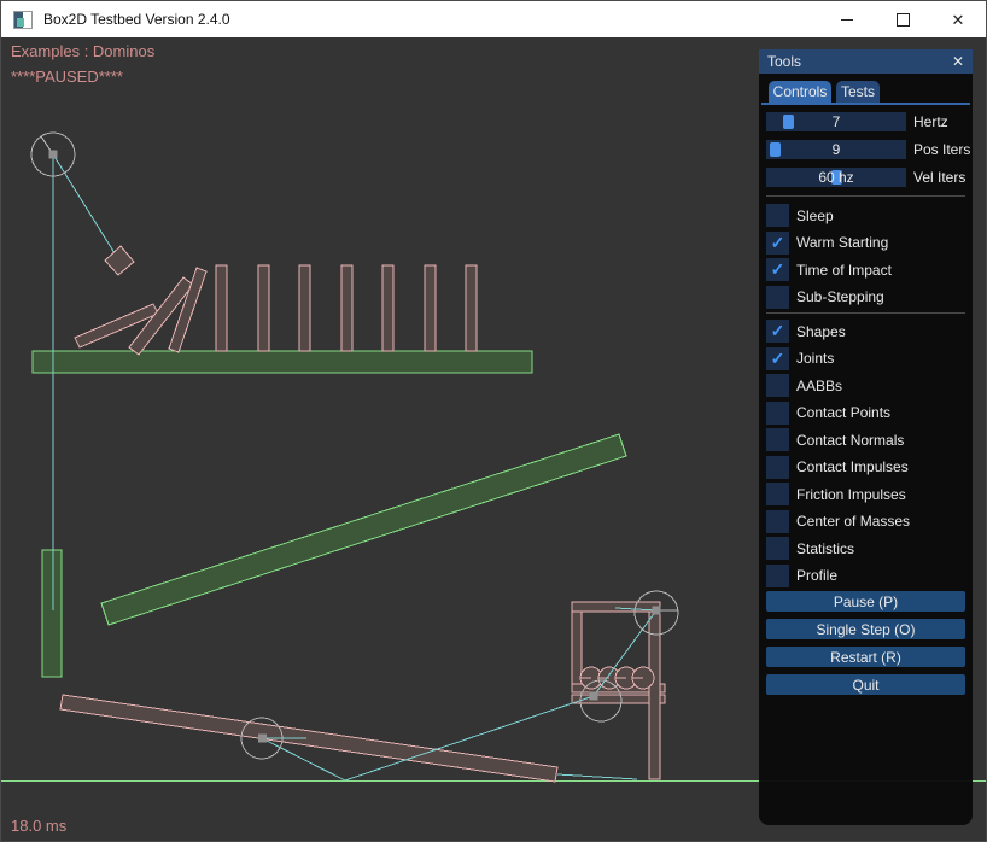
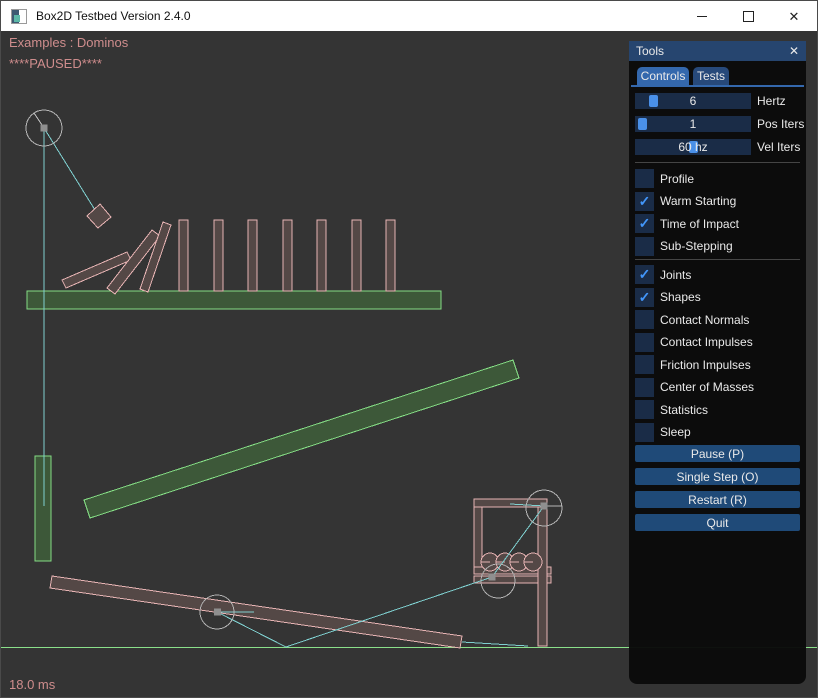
  Box2D Testbed Version 2.4.0
  ✕
  Examples : Dominos
  ****PAUSED****
  18.0 ms
  Tools
  ✕
  Controls
  Tests
- 7
+ 6
  Hertz
- 9
+ 1
  Pos Iters
  60 hz
  Vel Iters
- Sleep
+ Profile
  ✓
  Warm Starting
  ✓
  Time of Impact
  Sub-Stepping
  ✓
- Shapes
+ Joints
  ✓
- Joints
+ Shapes
- AABBs
- Contact Points
  Contact Normals
  Contact Impulses
  Friction Impulses
  Center of Masses
  Statistics
- Profile
+ Sleep
  Pause (P)
  Single Step (O)
  Restart (R)
  Quit
